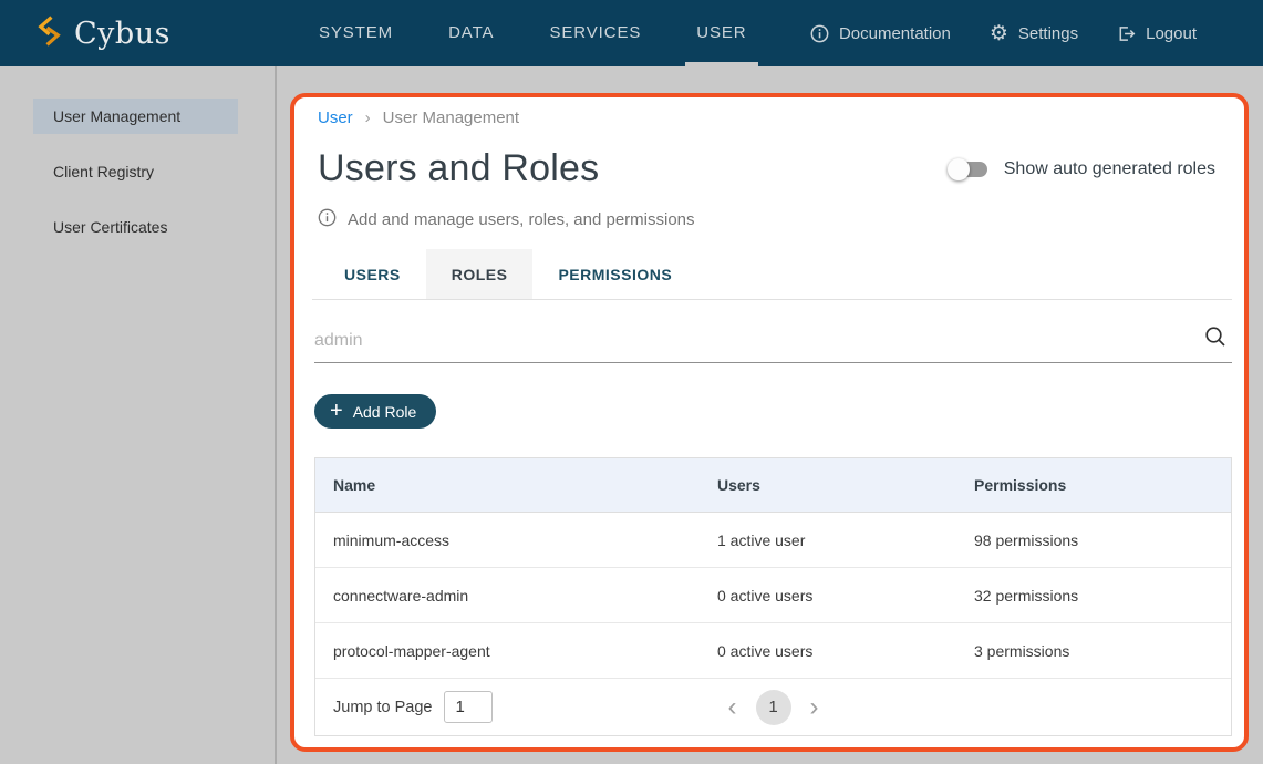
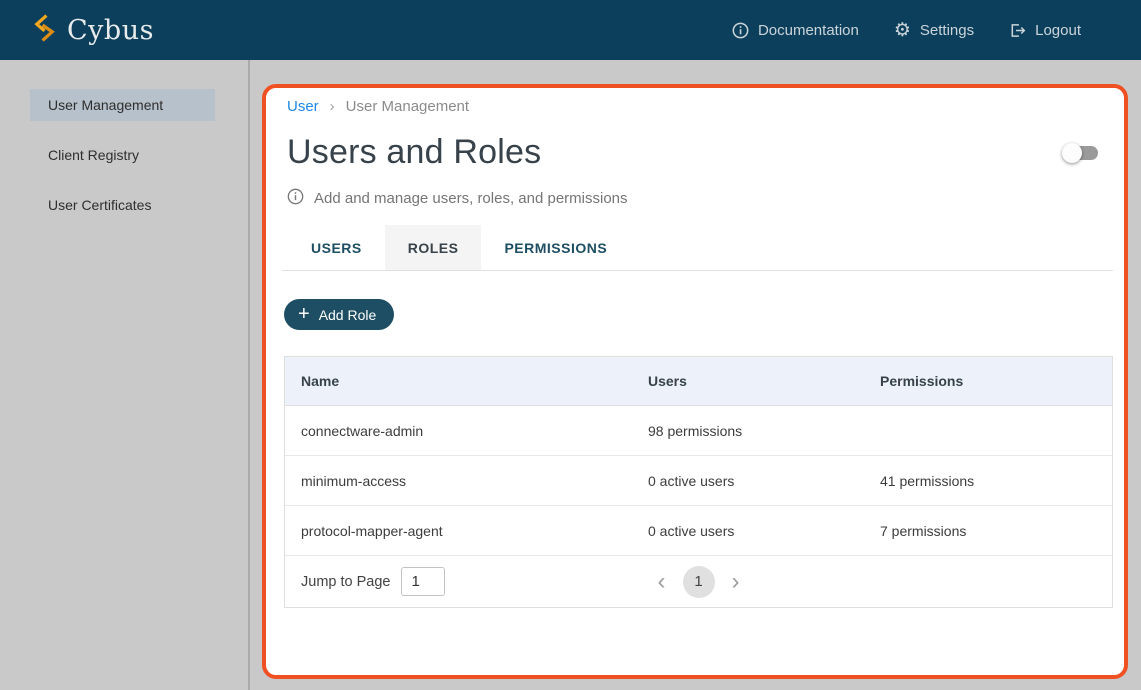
  Cybus
- SYSTEM
- DATA
- SERVICES
- USER
  Documentation
  ⚙
  Settings
  Logout
  User Management
  Client Registry
  User Certificates
  User
  ›
  User Management
  Users and Roles
- Show auto generated roles
  Add and manage users, roles, and permissions
  USERS
  ROLES
  PERMISSIONS
- admin
  +
  Add Role
  Name
  Users
  Permissions
- minimum-access
+ connectware-admin
- 1 active user
  98 permissions
- connectware-admin
+ minimum-access
  0 active users
- 32 permissions
+ 41 permissions
  protocol-mapper-agent
  0 active users
- 3 permissions
+ 7 permissions
  Jump to Page
  1
  ‹
  1
  ›
